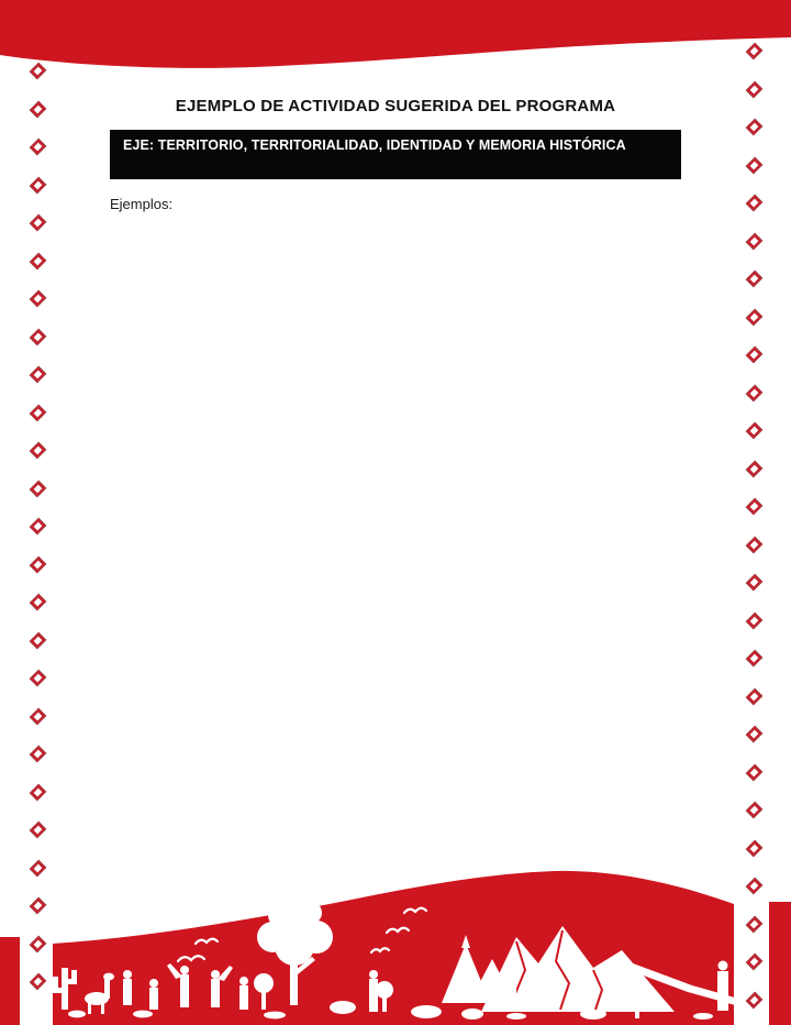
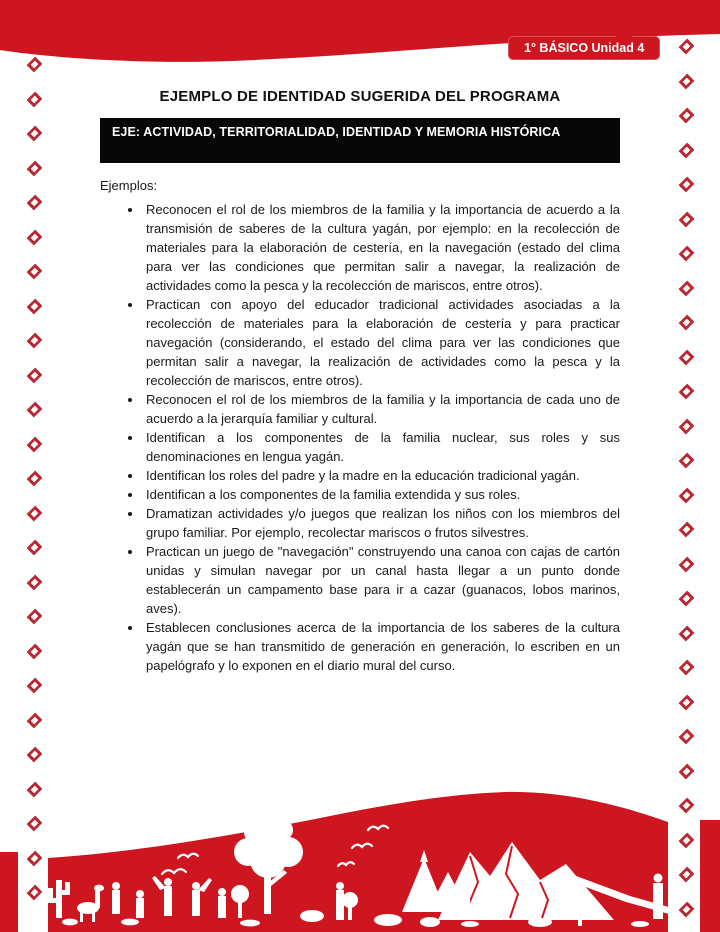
+ 1° BÁSICO Unidad 4
- EJEMPLO DE ACTIVIDAD SUGERIDA DEL PROGRAMA
+ EJEMPLO DE IDENTIDAD SUGERIDA DEL PROGRAMA
- EJE: TERRITORIO, TERRITORIALIDAD, IDENTIDAD Y MEMORIA HISTÓRICA
+ EJE: ACTIVIDAD, TERRITORIALIDAD, IDENTIDAD Y MEMORIA HISTÓRICA
  Ejemplos:
+ Reconocen el rol de los miembros de la familia y la importancia de acuerdo a la transmisión de saberes de la cultura yagán, por ejemplo: en la recolección de materiales para la elaboración de cestería, en la navegación (estado del clima para ver las condiciones que permitan salir a navegar, la realización de actividades como la pesca y la recolección de mariscos, entre otros).
+ Practican con apoyo del educador tradicional actividades asociadas a la recolección de materiales para la elaboración de cestería y para practicar navegación (considerando, el estado del clima para ver las condiciones que permitan salir a navegar, la realización de actividades como la pesca y la recolección de mariscos, entre otros).
+ Reconocen el rol de los miembros de la familia y la importancia de cada uno de acuerdo a la jerarquía familiar y cultural.
+ Identifican a los componentes de la familia nuclear, sus roles y sus denominaciones en lengua yagán.
+ Identifican los roles del padre y la madre en la educación tradicional yagán.
+ Identifican a los componentes de la familia extendida y sus roles.
+ Dramatizan actividades y/o juegos que realizan los niños con los miembros del grupo familiar. Por ejemplo, recolectar mariscos o frutos silvestres.
+ Practican un juego de "navegación" construyendo una canoa con cajas de cartón unidas y simulan navegar por un canal hasta llegar a un punto donde establecerán un campamento base para ir a cazar (guanacos, lobos marinos, aves).
+ Establecen conclusiones acerca de la importancia de los saberes de la cultura yagán que se han transmitido de generación en generación, lo escriben en un papelógrafo y lo exponen en el diario mural del curso.
